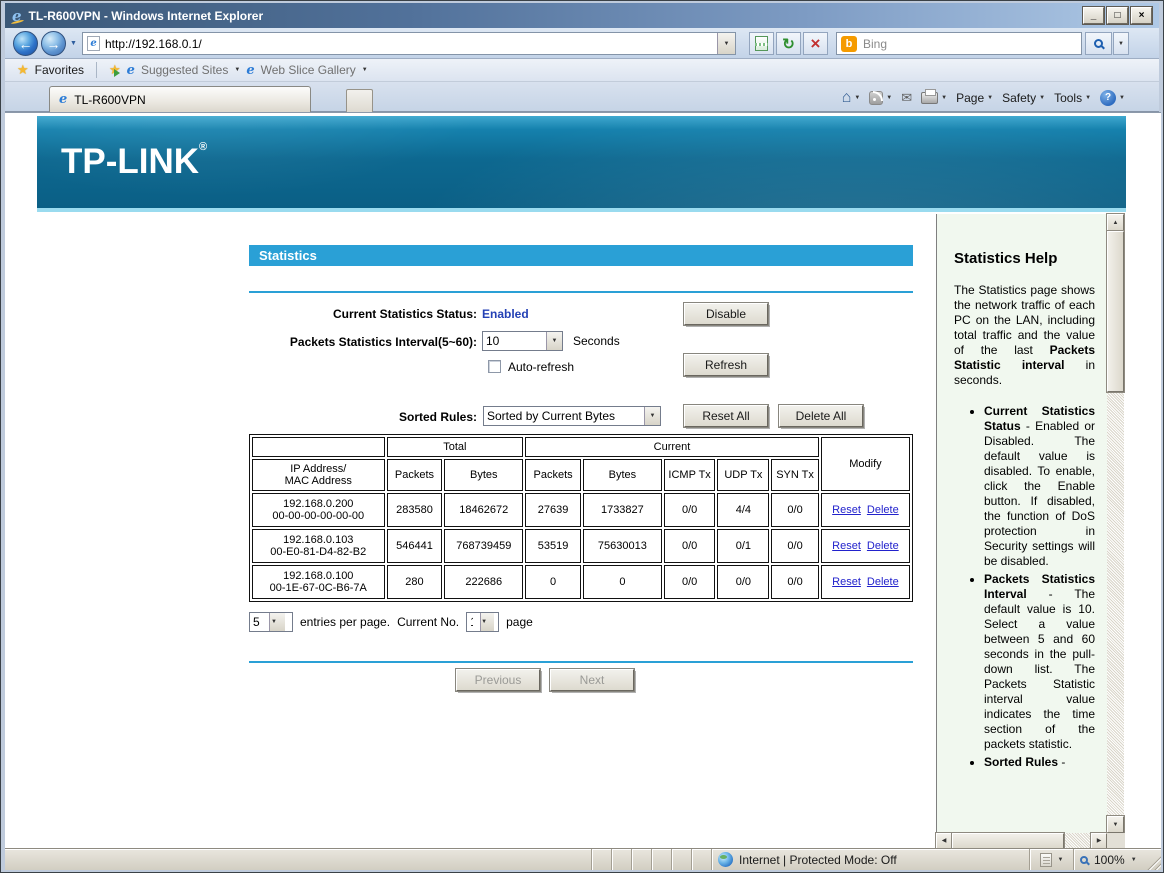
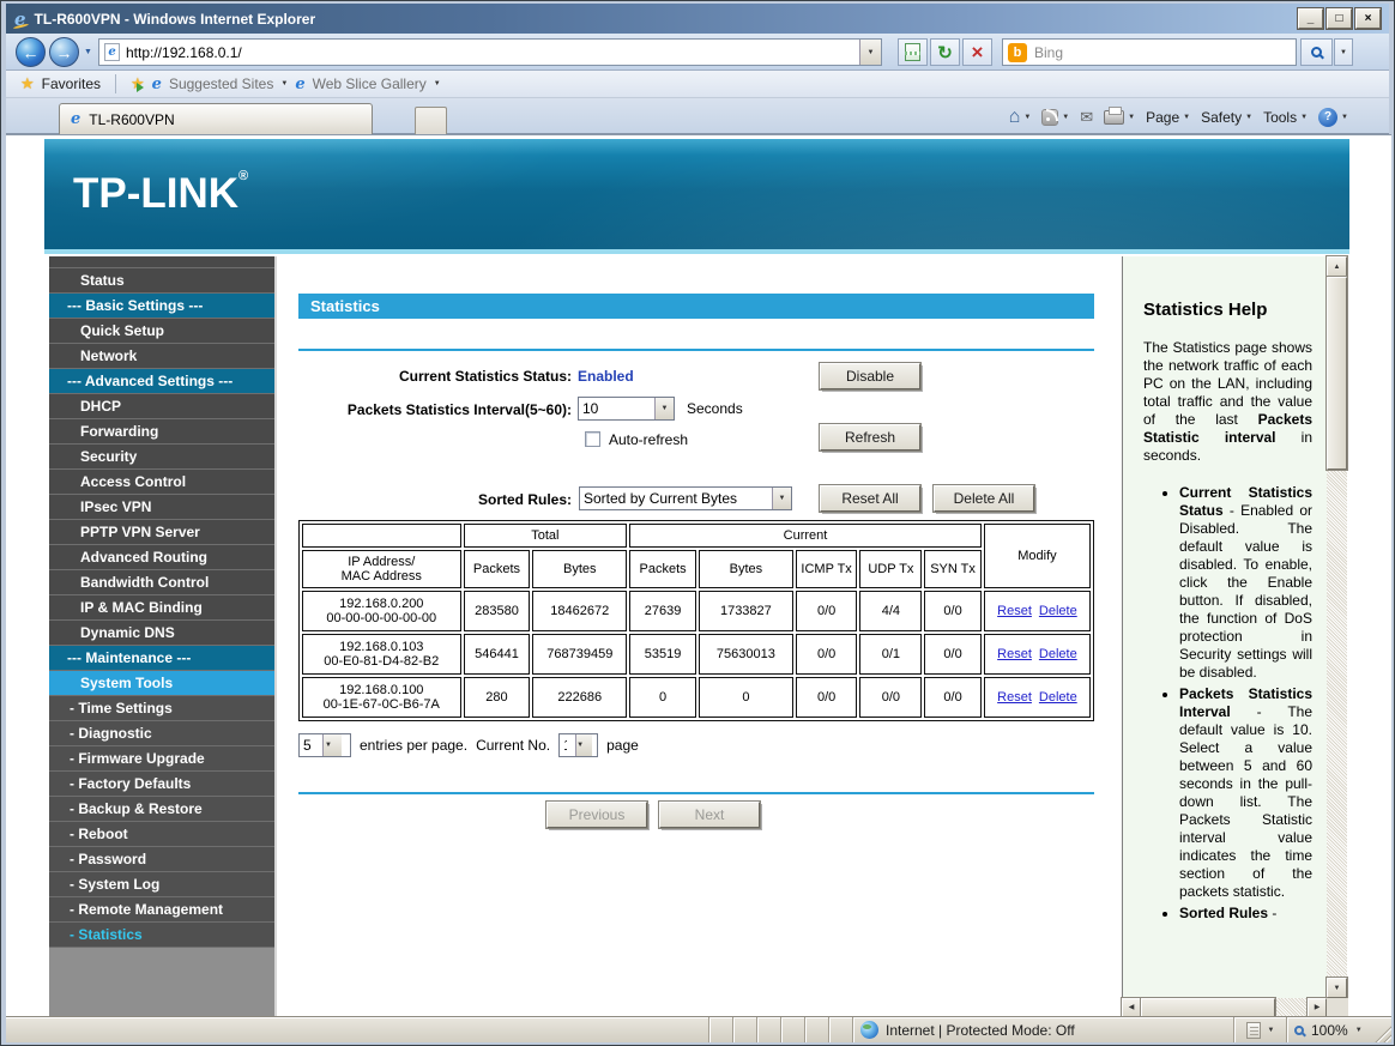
  e
  TL-R600VPN - Windows Internet Explorer
  _
  □
  ×
  ←
  →
  e
  http://192.168.0.1/
  ↻
  ×
  b
  Bing
  ★
  Favorites
  ★
  e
  Suggested Sites
  e
  Web Slice Gallery
  e
  TL-R600VPN
  ⌂
  ✉
  Page
  Safety
  Tools
  ?
  TP-LINK®
+ Status
+ --- Basic Settings ---
+ Quick Setup
+ Network
+ --- Advanced Settings ---
+ DHCP
+ Forwarding
+ Security
+ Access Control
+ IPsec VPN
+ PPTP VPN Server
+ Advanced Routing
+ Bandwidth Control
+ IP & MAC Binding
+ Dynamic DNS
+ --- Maintenance ---
+ System Tools
+ - Time Settings
+ - Diagnostic
+ - Firmware Upgrade
+ - Factory Defaults
+ - Backup & Restore
+ - Reboot
+ - Password
+ - System Log
+ - Remote Management
+ - Statistics
  Statistics
  Current Statistics Status:
  Enabled
  Disable
  Packets Statistics Interval(5~60):
  10
  Seconds
  Auto-refresh
  Refresh
  Sorted Rules:
  Sorted by Current Bytes
  Reset All
  Delete All
  	Total	Current	Modify
  IP Address/ MAC Address	Packets	Bytes	Packets	Bytes	ICMP Tx	UDP Tx	SYN Tx
  192.168.0.20000-00-00-00-00-00	283580	18462672	27639	1733827	0/0	4/4	0/0	Reset Delete
  192.168.0.10300-E0-81-D4-82-B2	546441	768739459	53519	75630013	0/0	0/1	0/0	Reset Delete
  192.168.0.10000-1E-67-0C-B6-7A	280	222686	0	0	0/0	0/0	0/0	Reset Delete
  5
  entries per page.
  Current No.
  page
  Previous
  Next
  Statistics Help
  The Statistics page shows the network traffic of each PC on the LAN, including total traffic and the value of the last Packets Statistic interval in seconds.
  Current Statistics Status - Enabled or Disabled. The default value is disabled. To enable, click the Enable button. If disabled, the function of DoS protection in Security settings will be disabled.
  Packets Statistics Interval - The default value is 10. Select a value between 5 and 60 seconds in the pull-down list. The Packets Statistic interval value indicates the time section of the packets statistic.
  Sorted Rules -
  Internet | Protected Mode: Off
  100%
